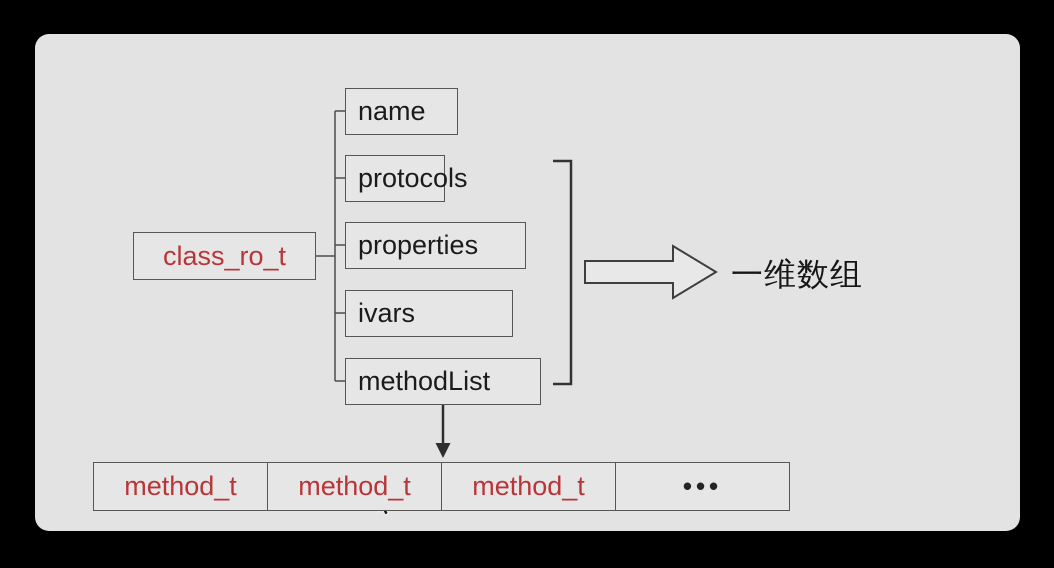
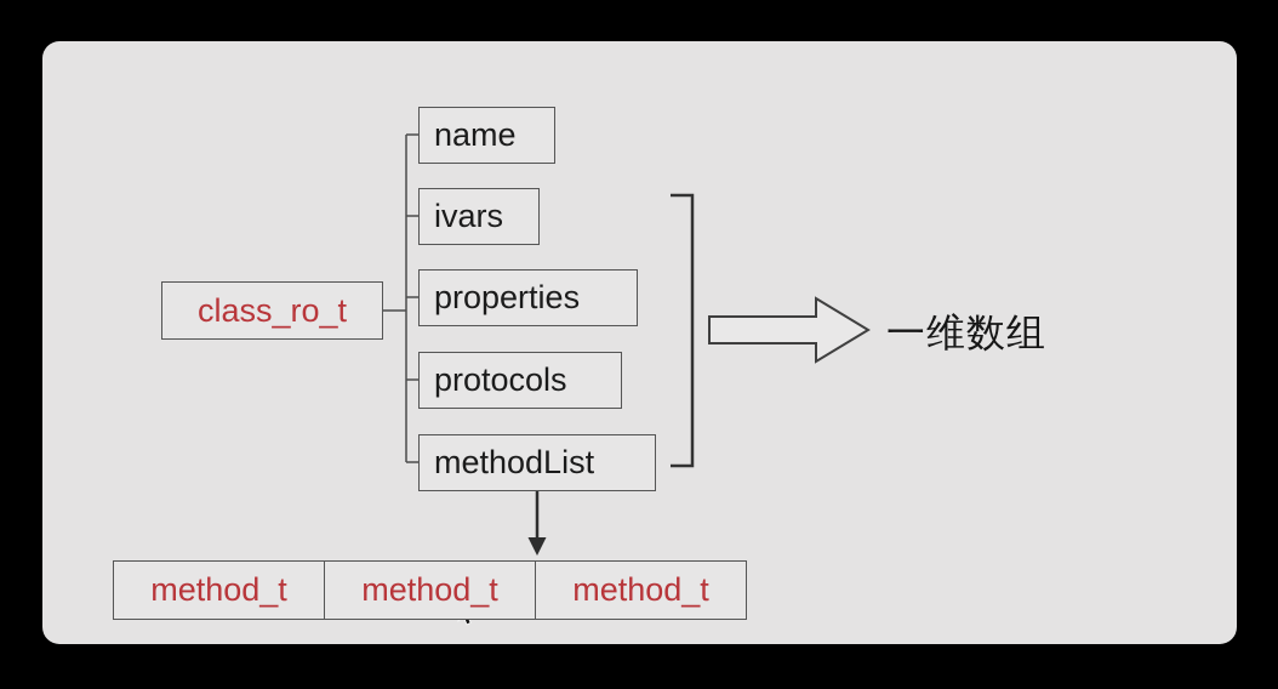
  class_ro_t
  name
- protocols
+ ivars
  properties
- ivars
+ protocols
  methodList
  一维数组
  method_t
  method_t
  method_t
- •••
